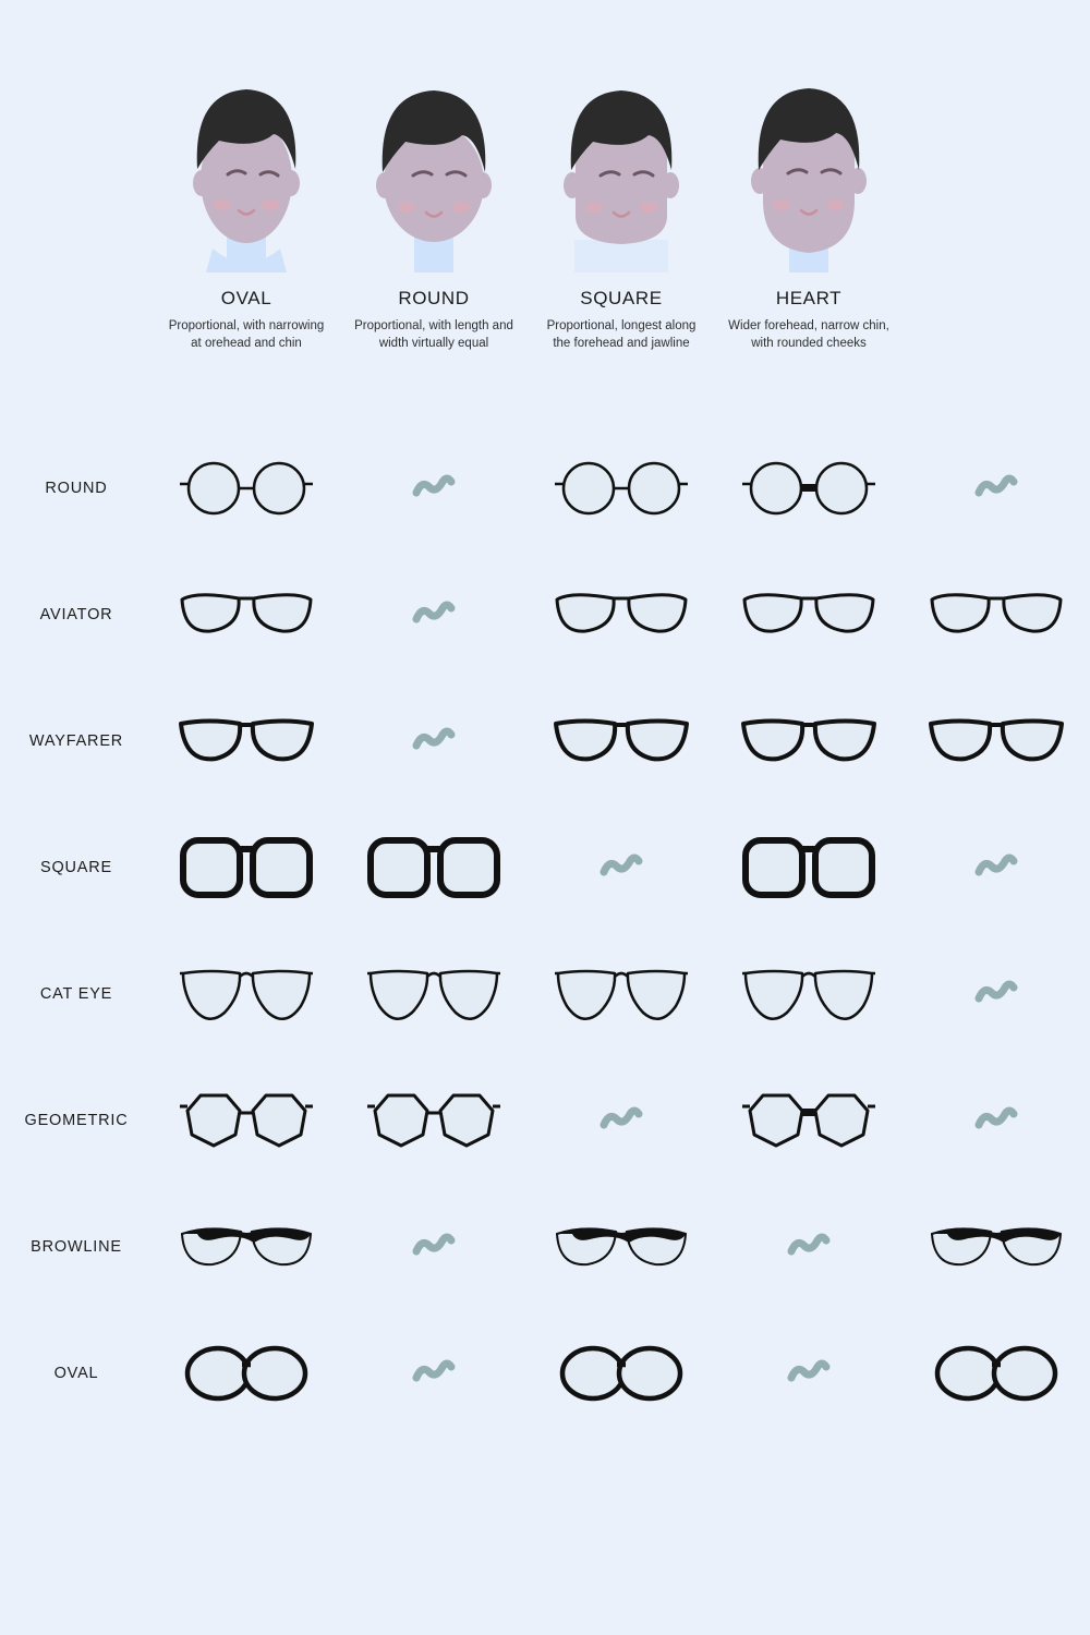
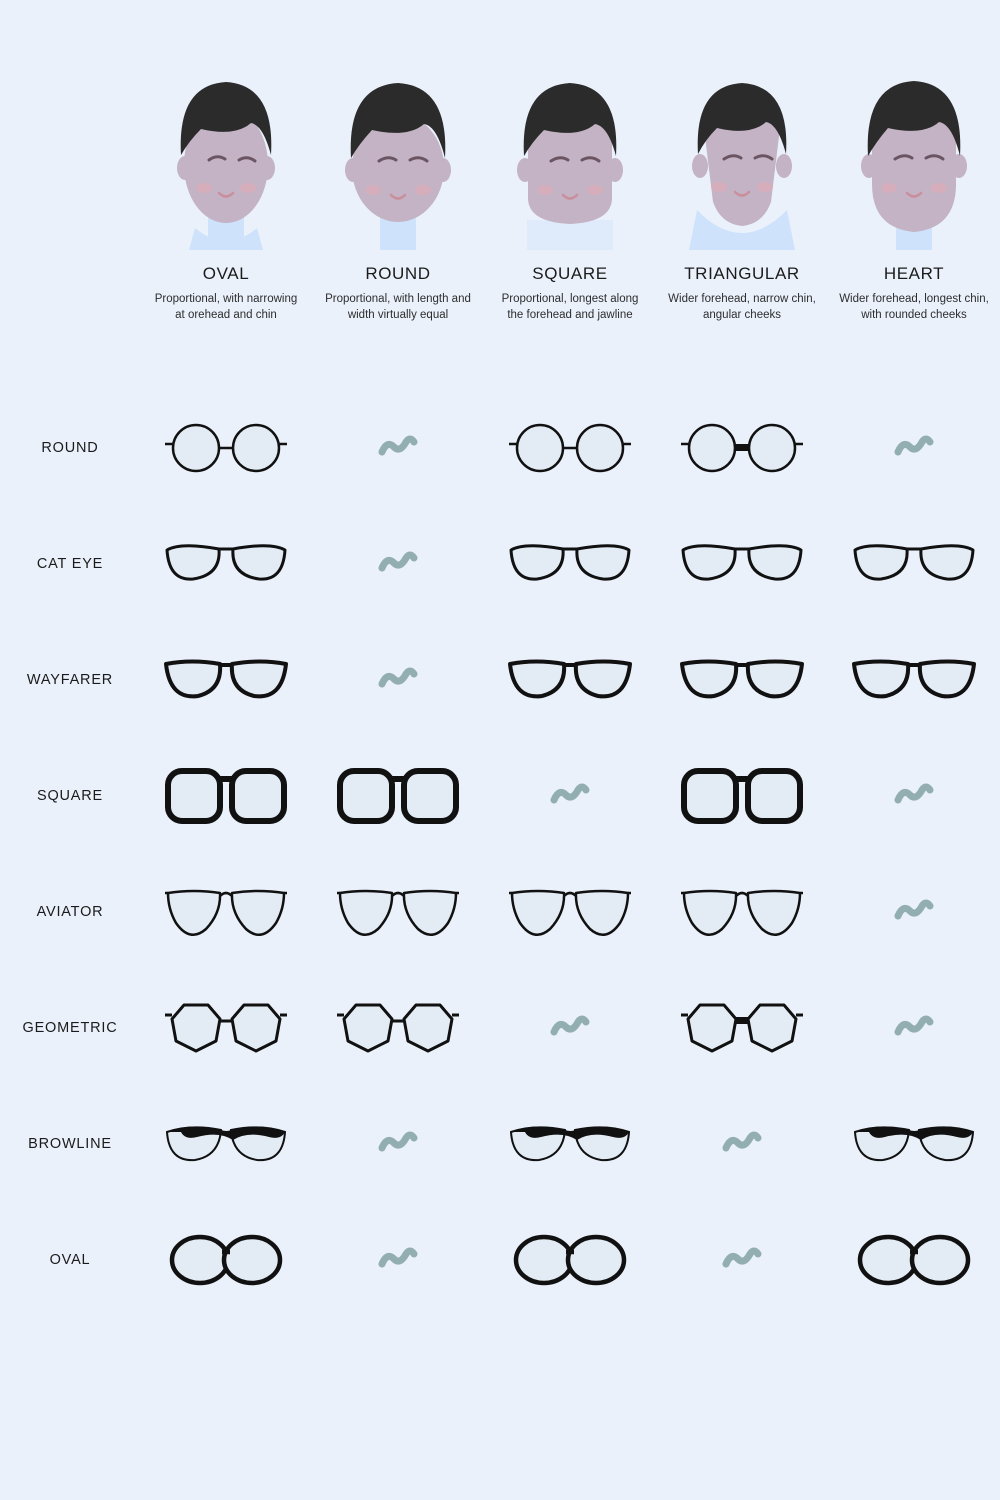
  OVAL
  Proportional, with narrowing at orehead and chin
  ROUND
  Proportional, with length and width virtually equal
  SQUARE
  Proportional, longest along the forehead and jawline
+ TRIANGULAR
+ Wider forehead, narrow chin, angular cheeks
  HEART
- Wider forehead, narrow chin, with rounded cheeks
+ Wider forehead, longest chin, with rounded cheeks
  ROUND
- AVIATOR
+ CAT EYE
  WAYFARER
  SQUARE
- CAT EYE
+ AVIATOR
  GEOMETRIC
  BROWLINE
  OVAL
